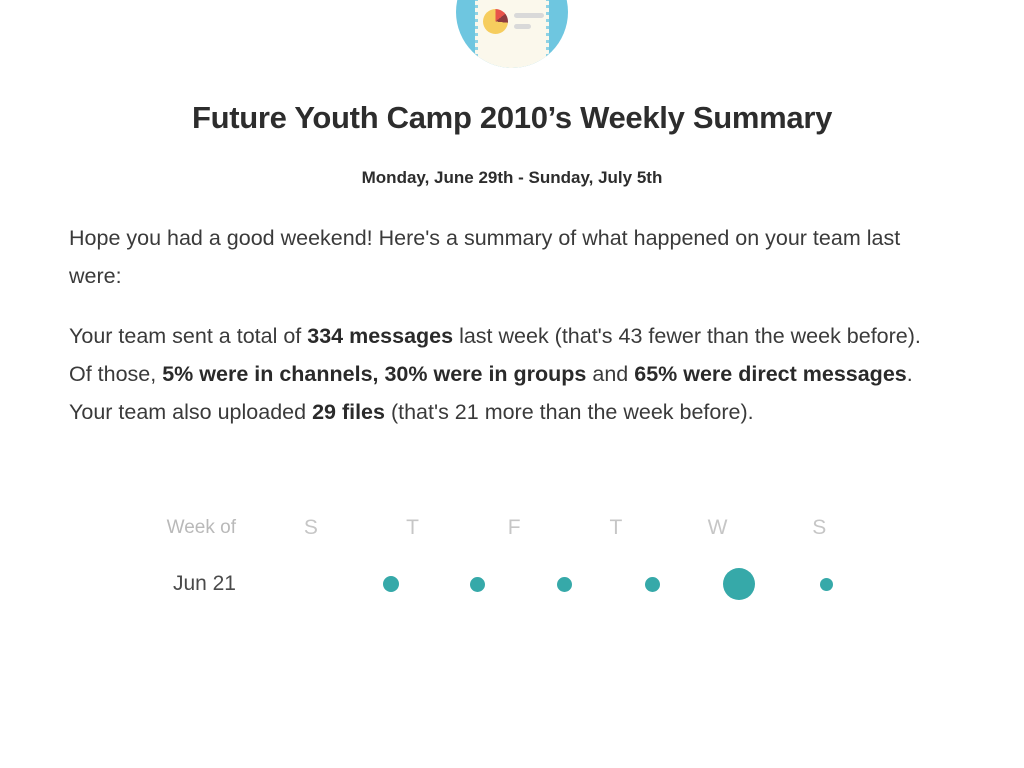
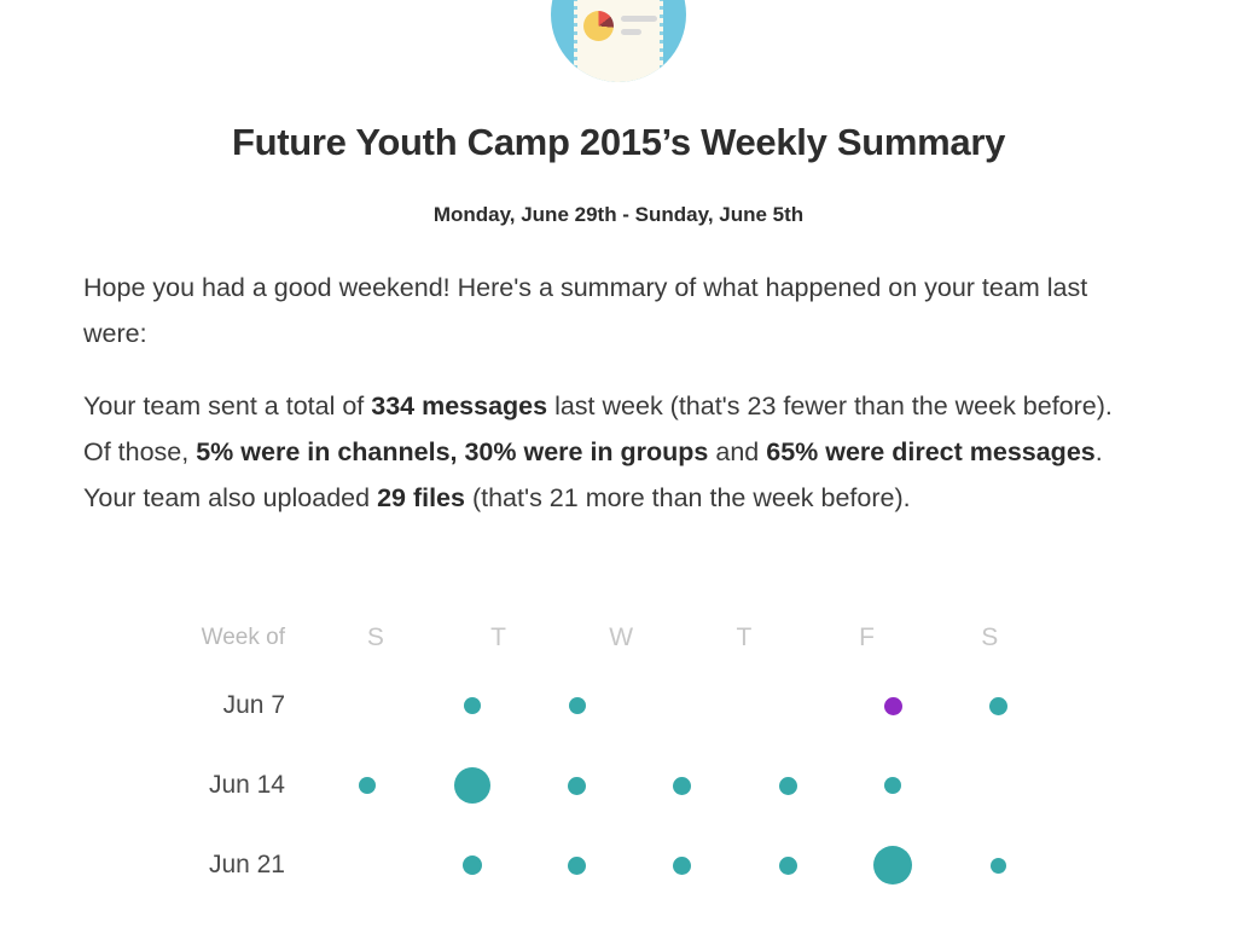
- Future Youth Camp 2010’s Weekly Summary
+ Future Youth Camp 2015’s Weekly Summary
- Monday, June 29th - Sunday, July 5th
+ Monday, June 29th - Sunday, June 5th
  Hope you had a good weekend! Here's a summary of what happened on your team last were:
- Your team sent a total of 334 messages last week (that's 43 fewer than the week before). Of those, 5% were in channels, 30% were in groups and 65% were direct messages. Your team also uploaded 29 files (that's 21 more than the week before).
+ Your team sent a total of 334 messages last week (that's 23 fewer than the week before). Of those, 5% were in channels, 30% were in groups and 65% were direct messages. Your team also uploaded 29 files (that's 21 more than the week before).
  Week of
  S
  T
- F
+ W
  T
- W
+ F
  S
+ Jun 7
+ Jun 14
  Jun 21
